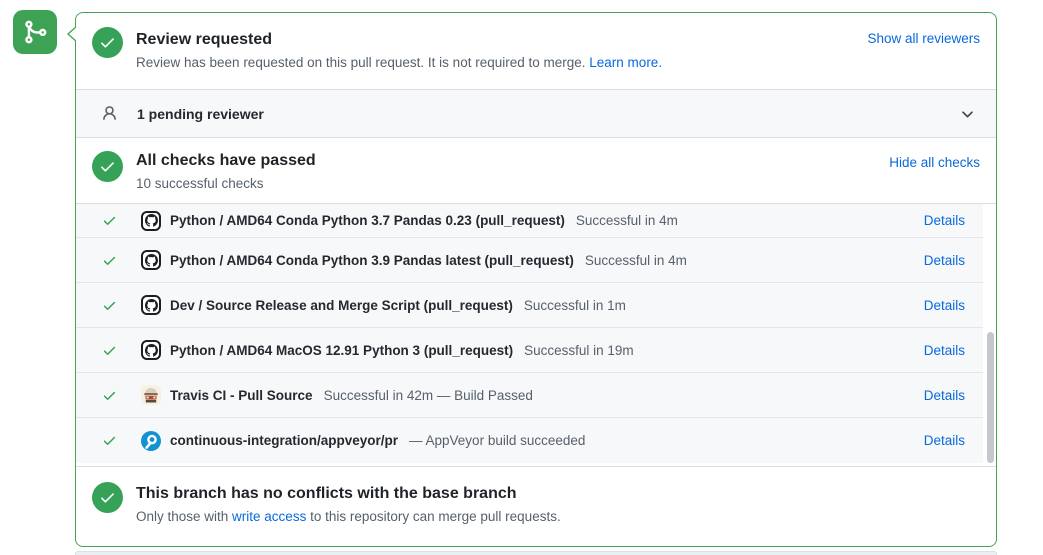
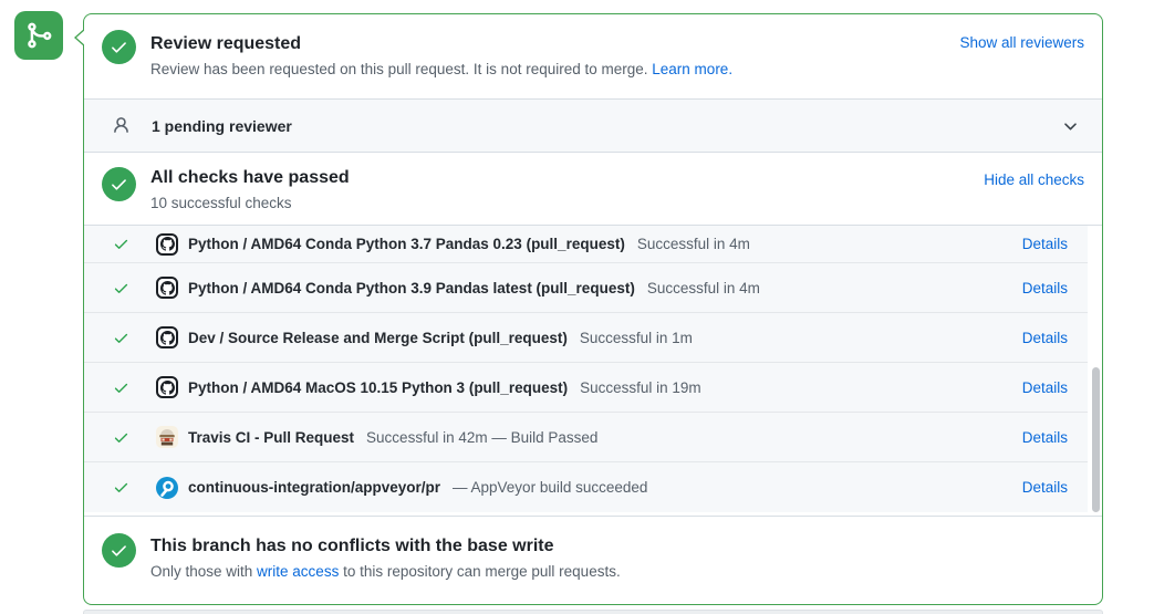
  Review requested
  Review has been requested on this pull request. It is not required to merge. Learn more.
  Show all reviewers
  1 pending reviewer
  All checks have passed
  10 successful checks
  Hide all checks
  Python / AMD64 Conda Python 3.7 Pandas 0.23 (pull_request)
  Successful in 4m
  Details
  Python / AMD64 Conda Python 3.9 Pandas latest (pull_request)
  Successful in 4m
  Details
  Dev / Source Release and Merge Script (pull_request)
  Successful in 1m
  Details
- Python / AMD64 MacOS 12.91 Python 3 (pull_request)
+ Python / AMD64 MacOS 10.15 Python 3 (pull_request)
  Successful in 19m
  Details
- Travis CI - Pull Source
+ Travis CI - Pull Request
  Successful in 42m — Build Passed
  Details
  continuous-integration/appveyor/pr
  — AppVeyor build succeeded
  Details
- This branch has no conflicts with the base branch
+ This branch has no conflicts with the base write
  Only those with write access to this repository can merge pull requests.
